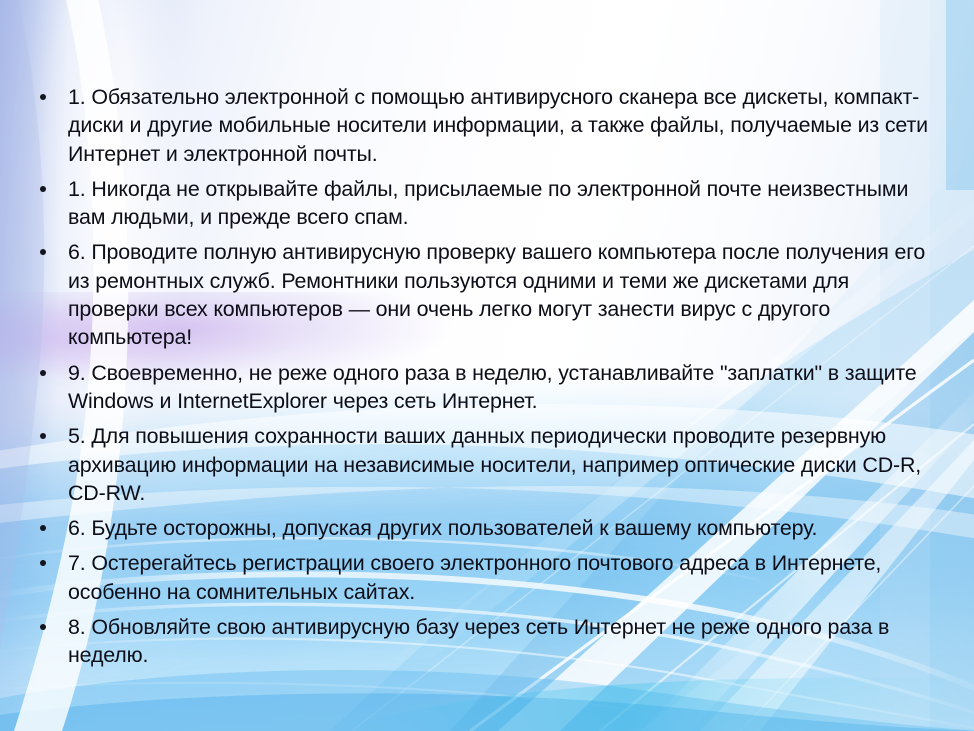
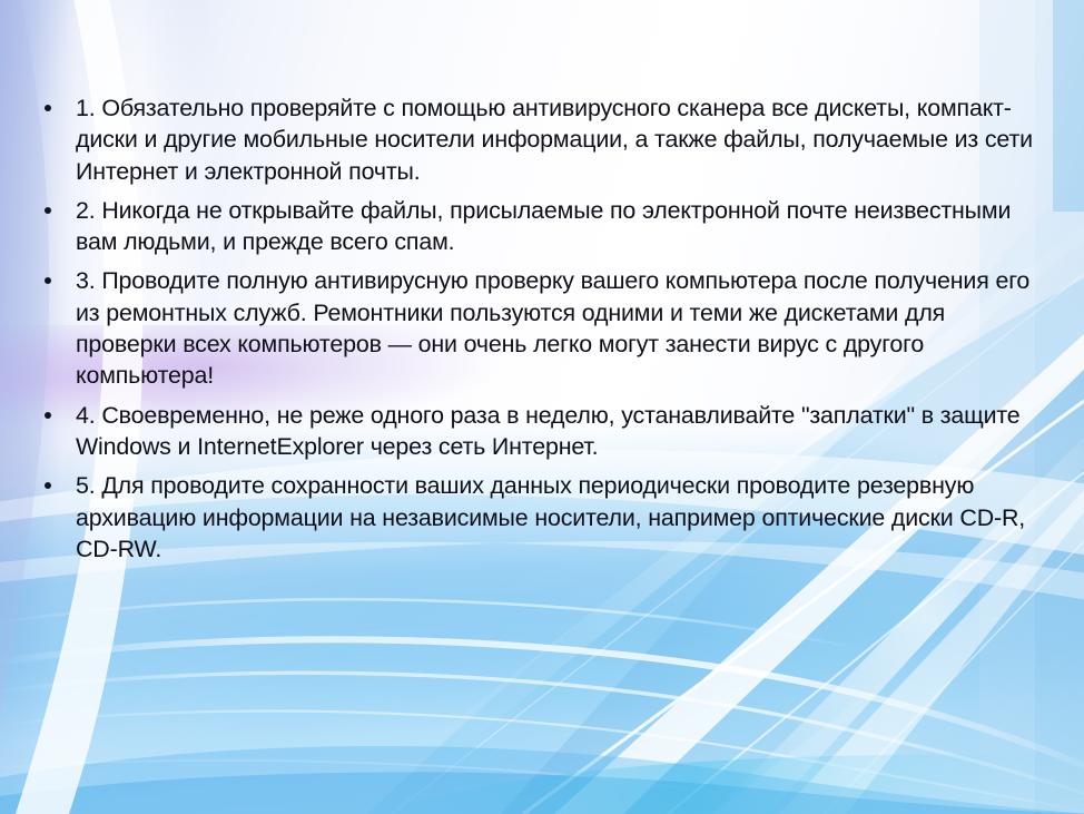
- 1. Обязательно электронной с помощью антивирусного сканера все дискеты, компакт-диски и другие мобильные носители информации, а также файлы, получаемые из сети Интернет и электронной почты.
+ 1. Обязательно проверяйте с помощью антивирусного сканера все дискеты, компакт-диски и другие мобильные носители информации, а также файлы, получаемые из сети Интернет и электронной почты.
- 1. Никогда не открывайте файлы, присылаемые по электронной почте неизвестными вам людьми, и прежде всего спам.
+ 2. Никогда не открывайте файлы, присылаемые по электронной почте неизвестными вам людьми, и прежде всего спам.
- 6. Проводите полную антивирусную проверку вашего компьютера после получения его из ремонтных служб. Ремонтники пользуются одними и теми же дискетами для проверки всех компьютеров — они очень легко могут занести вирус с другого компьютера!
+ 3. Проводите полную антивирусную проверку вашего компьютера после получения его из ремонтных служб. Ремонтники пользуются одними и теми же дискетами для проверки всех компьютеров — они очень легко могут занести вирус с другого компьютера!
- 9. Своевременно, не реже одного раза в неделю, устанавливайте "заплатки" в защите Windows и InternetExplorer через сеть Интернет.
+ 4. Своевременно, не реже одного раза в неделю, устанавливайте "заплатки" в защите Windows и InternetExplorer через сеть Интернет.
- 5. Для повышения сохранности ваших данных периодически проводите резервную архивацию информации на независимые носители, например оптические диски CD-R, CD-RW.
+ 5. Для проводите сохранности ваших данных периодически проводите резервную архивацию информации на независимые носители, например оптические диски CD-R, CD-RW.
- 6. Будьте осторожны, допуская других пользователей к вашему компьютеру.
- 7. Остерегайтесь регистрации своего электронного почтового адреса в Интернете, особенно на сомнительных сайтах.
- 8. Обновляйте свою антивирусную базу через сеть Интернет не реже одного раза в неделю.
